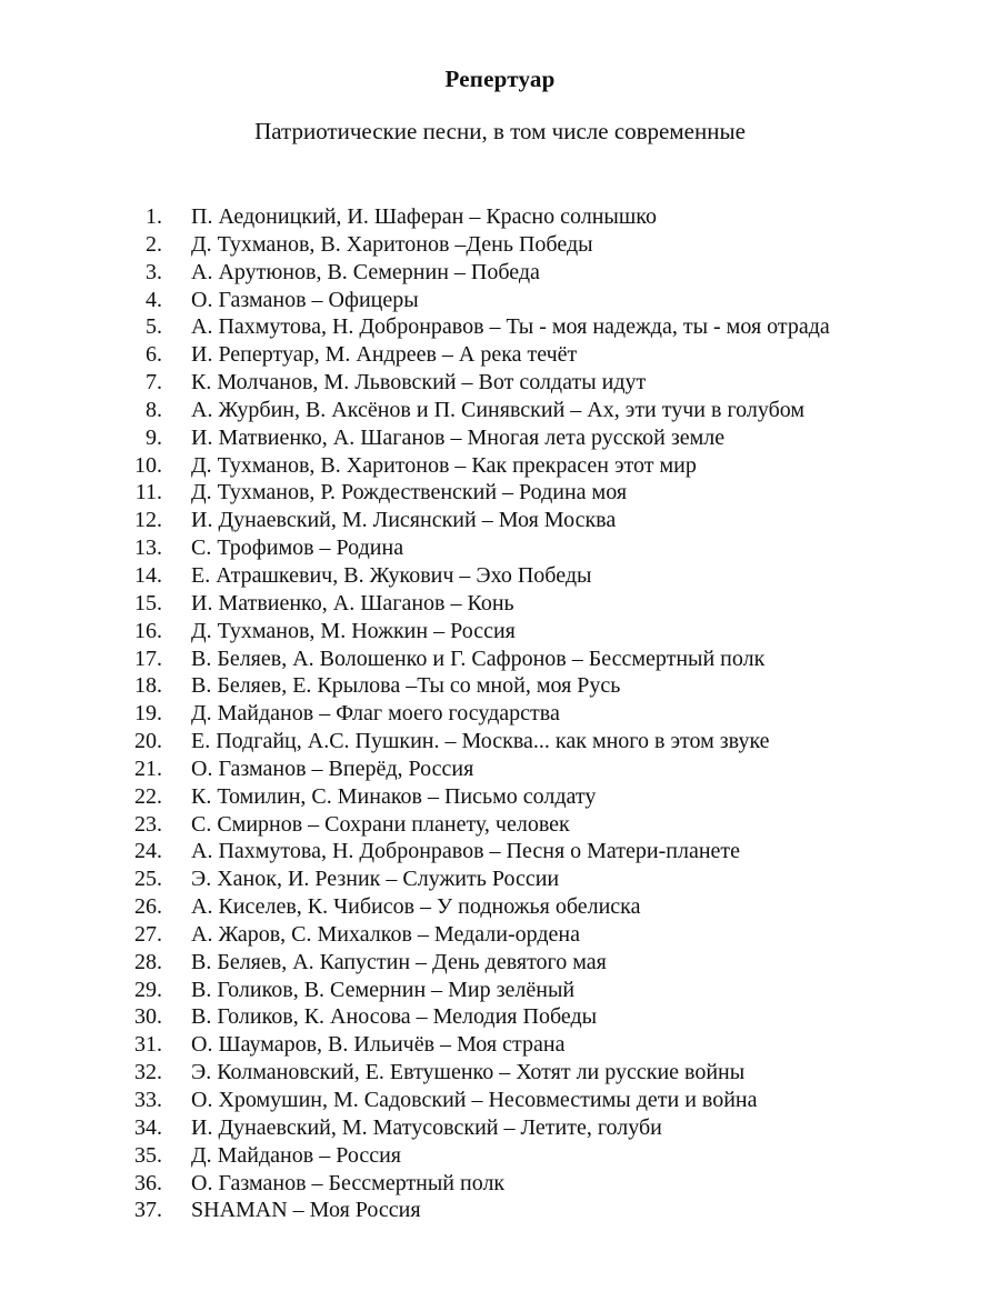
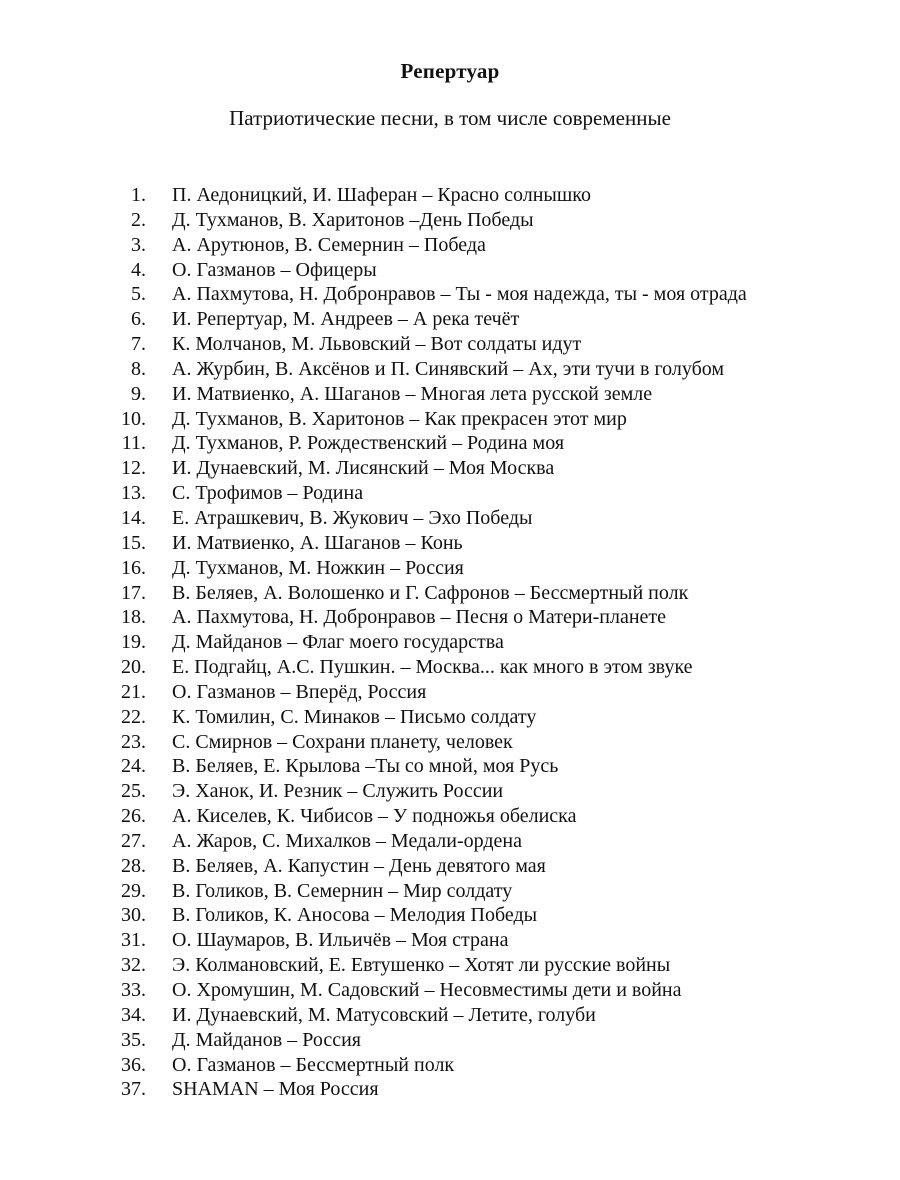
  Репертуар
  Патриотические песни, в том числе современные
  1.
  П. Аедоницкий, И. Шаферан – Красно солнышко
  2.
  Д. Тухманов, В. Харитонов –День Победы
  3.
  А. Арутюнов, В. Семернин – Победа
  4.
  О. Газманов – Офицеры
  5.
  А. Пахмутова, Н. Добронравов – Ты - моя надежда, ты - моя отрада
  6.
  И. Репертуар, М. Андреев – А река течёт
  7.
  К. Молчанов, М. Львовский – Вот солдаты идут
  8.
  А. Журбин, В. Аксёнов и П. Синявский – Ах, эти тучи в голубом
  9.
  И. Матвиенко, А. Шаганов – Многая лета русской земле
  10.
  Д. Тухманов, В. Харитонов – Как прекрасен этот мир
  11.
  Д. Тухманов, Р. Рождественский – Родина моя
  12.
  И. Дунаевский, М. Лисянский – Моя Москва
  13.
  С. Трофимов – Родина
  14.
  Е. Атрашкевич, В. Жукович – Эхо Победы
  15.
  И. Матвиенко, А. Шаганов – Конь
  16.
  Д. Тухманов, М. Ножкин – Россия
  17.
  В. Беляев, А. Волошенко и Г. Сафронов – Бессмертный полк
  18.
- В. Беляев, Е. Крылова –Ты со мной, моя Русь
+ А. Пахмутова, Н. Добронравов – Песня о Матери-планете
  19.
  Д. Майданов – Флаг моего государства
  20.
  Е. Подгайц, А.С. Пушкин. – Москва... как много в этом звуке
  21.
  О. Газманов – Вперёд, Россия
  22.
  К. Томилин, С. Минаков – Письмо солдату
  23.
  С. Смирнов – Сохрани планету, человек
  24.
- А. Пахмутова, Н. Добронравов – Песня о Матери-планете
+ В. Беляев, Е. Крылова –Ты со мной, моя Русь
  25.
  Э. Ханок, И. Резник – Служить России
  26.
  А. Киселев, К. Чибисов – У подножья обелиска
  27.
  А. Жаров, С. Михалков – Медали-ордена
  28.
  В. Беляев, А. Капустин – День девятого мая
  29.
- В. Голиков, В. Семернин – Мир зелёный
+ В. Голиков, В. Семернин – Мир солдату
  30.
  В. Голиков, К. Аносова – Мелодия Победы
  31.
  О. Шаумаров, В. Ильичёв – Моя страна
  32.
  Э. Колмановский, Е. Евтушенко – Хотят ли русские войны
  33.
  О. Хромушин, М. Садовский – Несовместимы дети и война
  34.
  И. Дунаевский, М. Матусовский – Летите, голуби
  35.
  Д. Майданов – Россия
  36.
  О. Газманов – Бессмертный полк
  37.
  SHAMAN – Моя Россия
